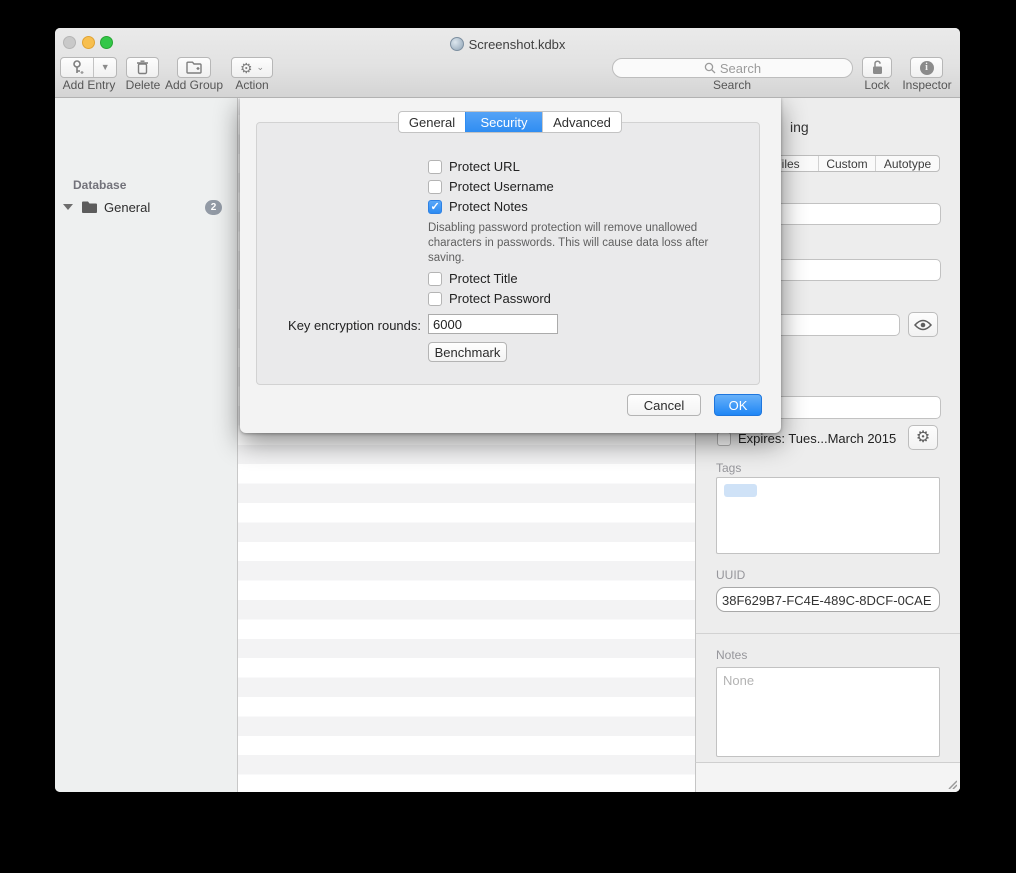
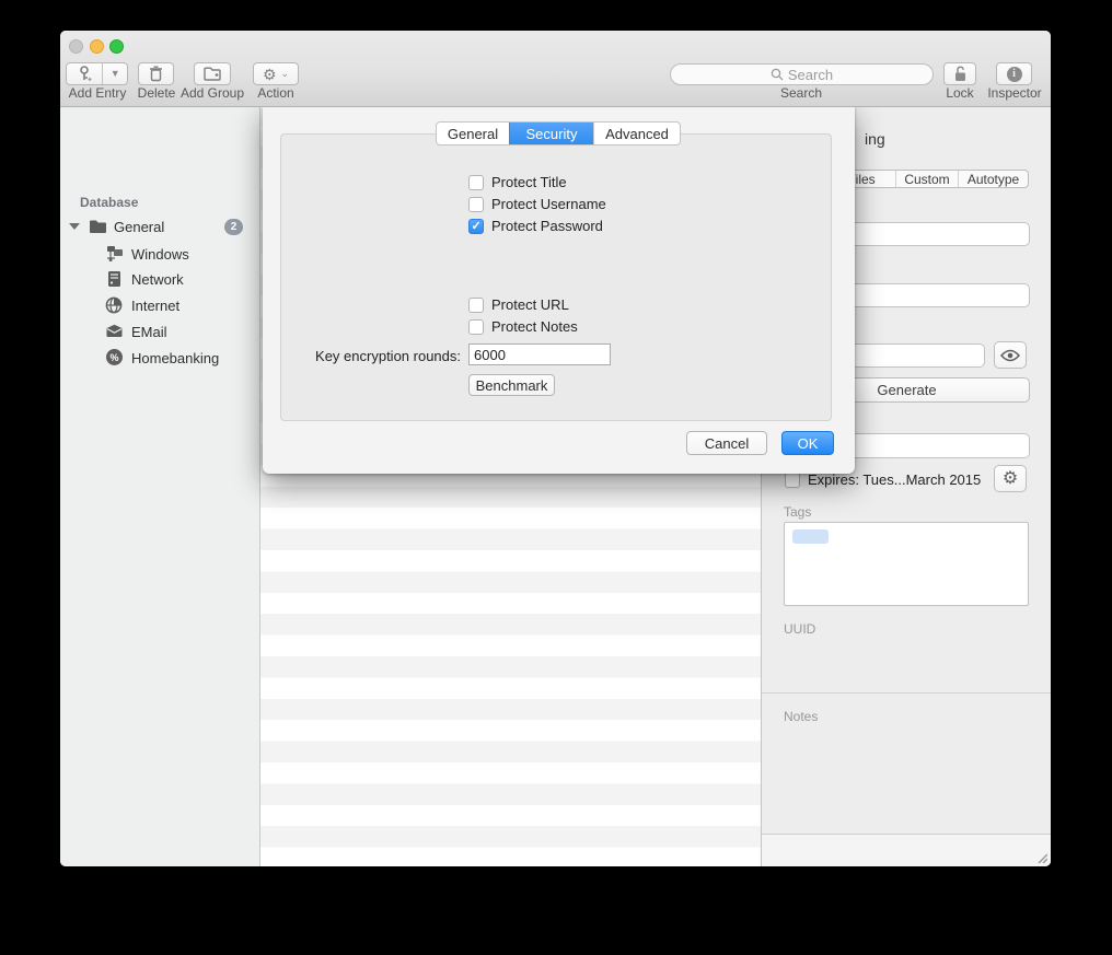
- Screenshot.kdbx
  ▼
  Add Entry
  Delete
  Add Group
  ⚙
  ⌄
  Action
  Search
  Search
  Lock
  i
  Inspector
  Database
  General
  2
+ Windows
+ Network
+ Internet
+ EMail
+ %
+ Homebanking
  ing
  iles
  Custom
  Autotype
+ Generate
  Expires: Tues...March 2015
  ⚙
  Tags
  UUID
- 38F629B7-FC4E-489C-8DCF-0CAE
  Notes
- None
  General
  Security
  Advanced
- Protect URL
+ Protect Title
  Protect Username
- Protect Notes
+ Protect Password
- Disabling password protection will remove unallowed
- characters in passwords. This will cause data loss after
- saving.
- Protect Title
+ Protect URL
- Protect Password
+ Protect Notes
  Key encryption rounds:
  6000
  Benchmark
  Cancel
  OK
